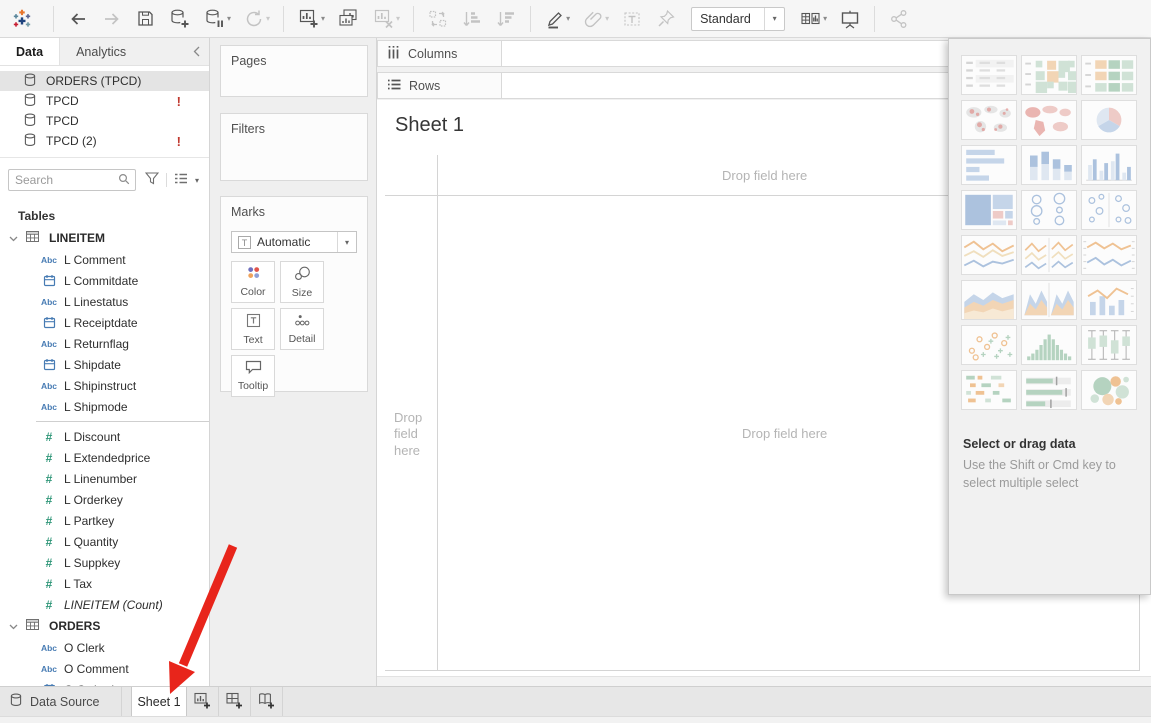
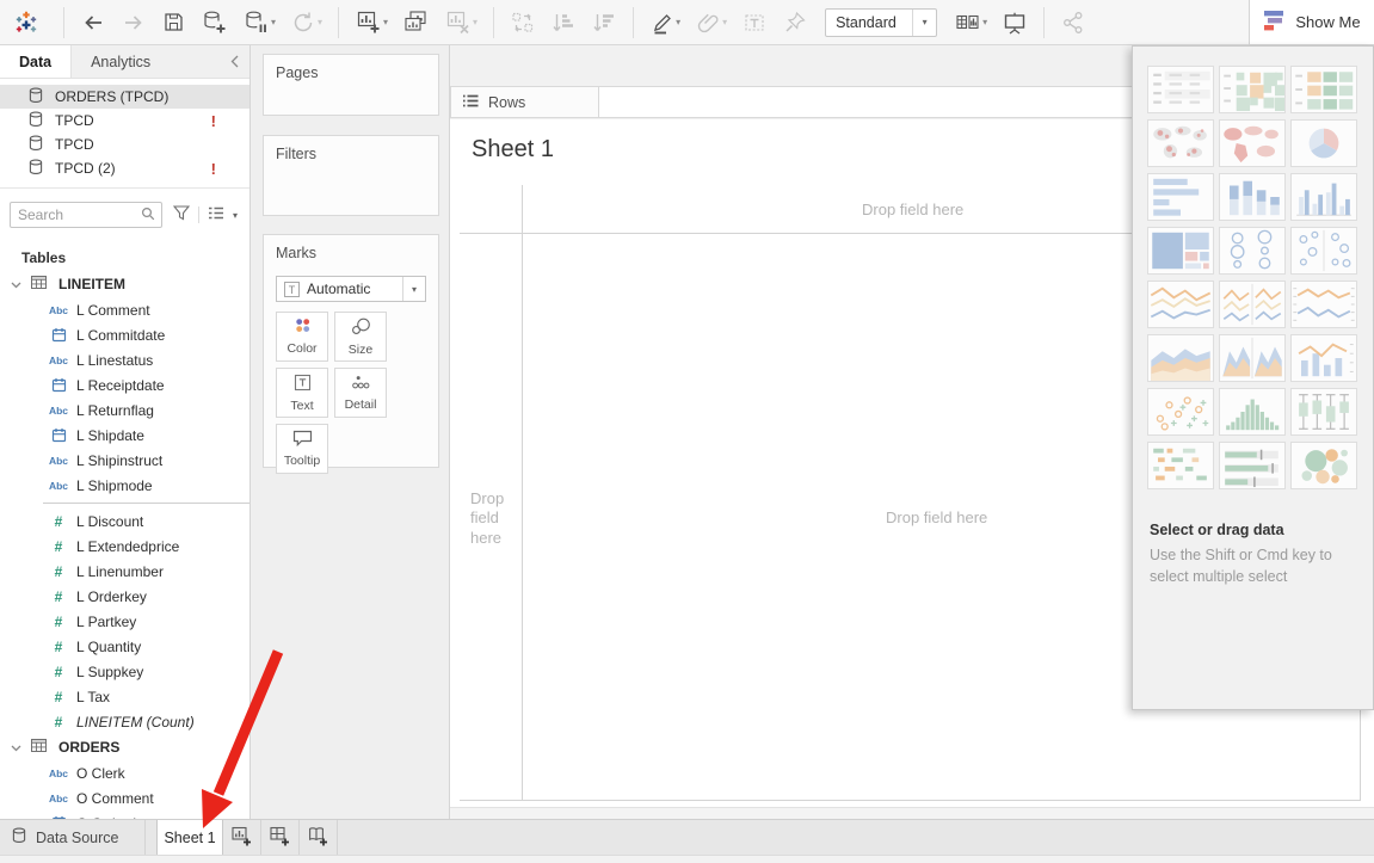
  ▾
  ▾
  ▾
  ▾
  ▾
  ▾
  Standard
  ▾
  ▾
+ Show Me
  Data
  Analytics
  ORDERS (TPCD)
  TPCD
  !
  TPCD
  TPCD (2)
  !
  Search
  ▾
  Tables
  LINEITEM
  Abc
  L Comment
  L Commitdate
  Abc
  L Linestatus
  L Receiptdate
  Abc
  L Returnflag
  L Shipdate
  Abc
  L Shipinstruct
  Abc
  L Shipmode
  #
  L Discount
  #
  L Extendedprice
  #
  L Linenumber
  #
  L Orderkey
  #
  L Partkey
  #
  L Quantity
  #
  L Suppkey
  #
  L Tax
  #
  LINEITEM (Count)
  ORDERS
  Abc
  O Clerk
  Abc
  O Comment
  Pages
  Filters
  Marks
  T
  Automatic
  ▾
  Color
  Size
  Text
  Detail
  Tooltip
- Columns
  Rows
  Sheet 1
  Drop field here
  Drop
  field
  here
  Drop field here
  Select or drag data
  Use the Shift or Cmd key to select multiple select
  Data Source
  Sheet 1
